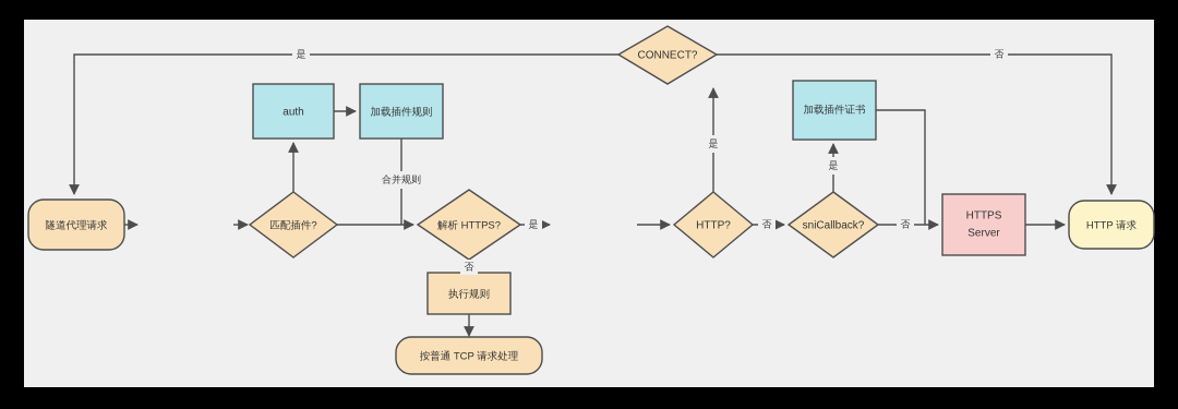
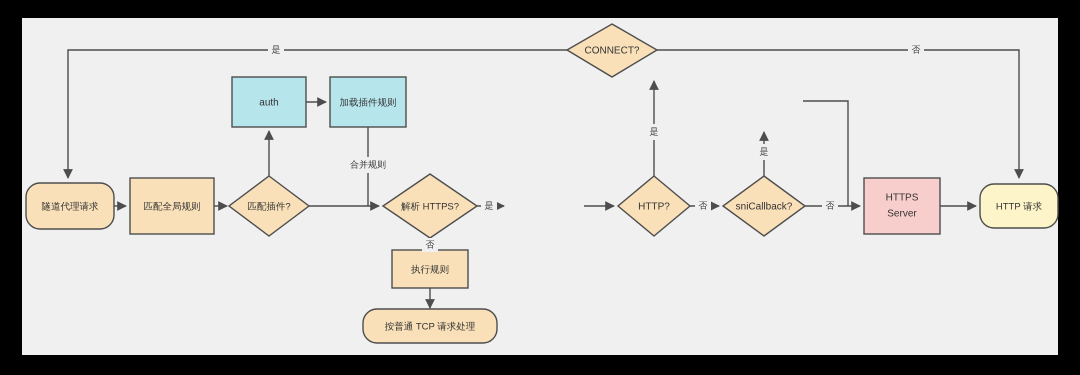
  隧道代理请求
+ 匹配全局规则
  匹配插件?
  auth
  加载插件规则
  解析 HTTPS?
  执行规则
  按普通 TCP 请求处理
  HTTP?
  CONNECT?
  sniCallback?
- 加载插件证书
  HTTPS
  Server
  HTTP 请求
  是
  否
  合并规则
  否
  是
  是
  否
  是
  否
